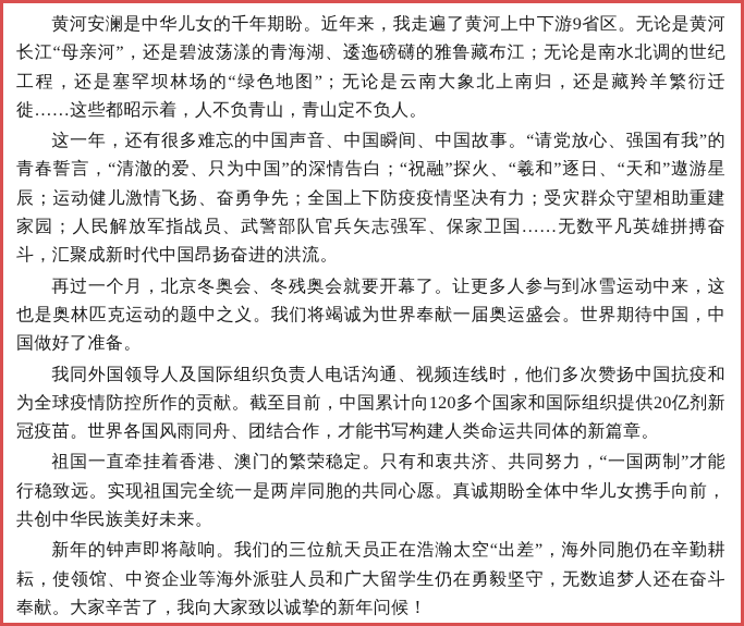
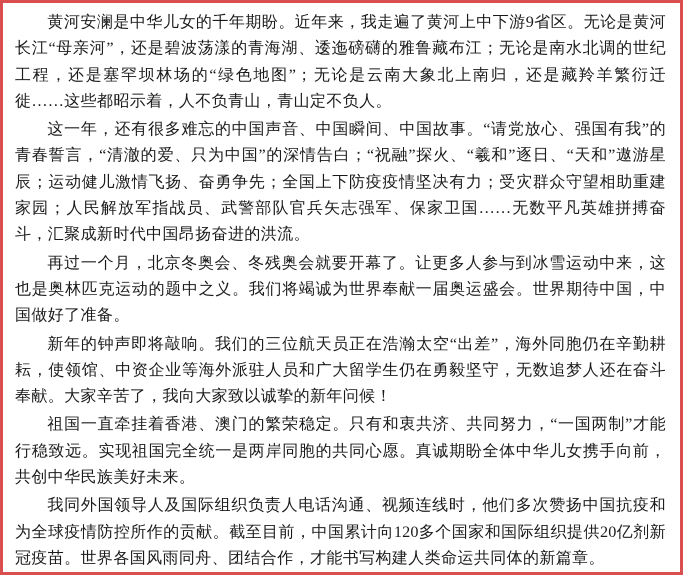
  黄河安澜是中华儿女的千年期盼。近年来，我走遍了黄河上中下游9省区。无论是黄河长江“母亲河”，还是碧波荡漾的青海湖、逶迤磅礴的雅鲁藏布江；无论是南水北调的世纪工程，还是塞罕坝林场的“绿色地图”；无论是云南大象北上南归，还是藏羚羊繁衍迁徙……这些都昭示着，人不负青山，青山定不负人。
  这一年，还有很多难忘的中国声音、中国瞬间、中国故事。“请党放心、强国有我”的青春誓言，“清澈的爱、只为中国”的深情告白；“祝融”探火、“羲和”逐日、“天和”遨游星辰；运动健儿激情飞扬、奋勇争先；全国上下防疫疫情坚决有力；受灾群众守望相助重建家园；人民解放军指战员、武警部队官兵矢志强军、保家卫国……无数平凡英雄拼搏奋斗，汇聚成新时代中国昂扬奋进的洪流。
  再过一个月，北京冬奥会、冬残奥会就要开幕了。让更多人参与到冰雪运动中来，这也是奥林匹克运动的题中之义。我们将竭诚为世界奉献一届奥运盛会。世界期待中国，中国做好了准备。
- 我同外国领导人及国际组织负责人电话沟通、视频连线时，他们多次赞扬中国抗疫和为全球疫情防控所作的贡献。截至目前，中国累计向120多个国家和国际组织提供20亿剂新冠疫苗。世界各国风雨同舟、团结合作，才能书写构建人类命运共同体的新篇章。
+ 新年的钟声即将敲响。我们的三位航天员正在浩瀚太空“出差”，海外同胞仍在辛勤耕耘，使领馆、中资企业等海外派驻人员和广大留学生仍在勇毅坚守，无数追梦人还在奋斗奉献。大家辛苦了，我向大家致以诚挚的新年问候！
  祖国一直牵挂着香港、澳门的繁荣稳定。只有和衷共济、共同努力，“一国两制”才能行稳致远。实现祖国完全统一是两岸同胞的共同心愿。真诚期盼全体中华儿女携手向前，共创中华民族美好未来。
- 新年的钟声即将敲响。我们的三位航天员正在浩瀚太空“出差”，海外同胞仍在辛勤耕耘，使领馆、中资企业等海外派驻人员和广大留学生仍在勇毅坚守，无数追梦人还在奋斗奉献。大家辛苦了，我向大家致以诚挚的新年问候！
+ 我同外国领导人及国际组织负责人电话沟通、视频连线时，他们多次赞扬中国抗疫和为全球疫情防控所作的贡献。截至目前，中国累计向120多个国家和国际组织提供20亿剂新冠疫苗。世界各国风雨同舟、团结合作，才能书写构建人类命运共同体的新篇章。
